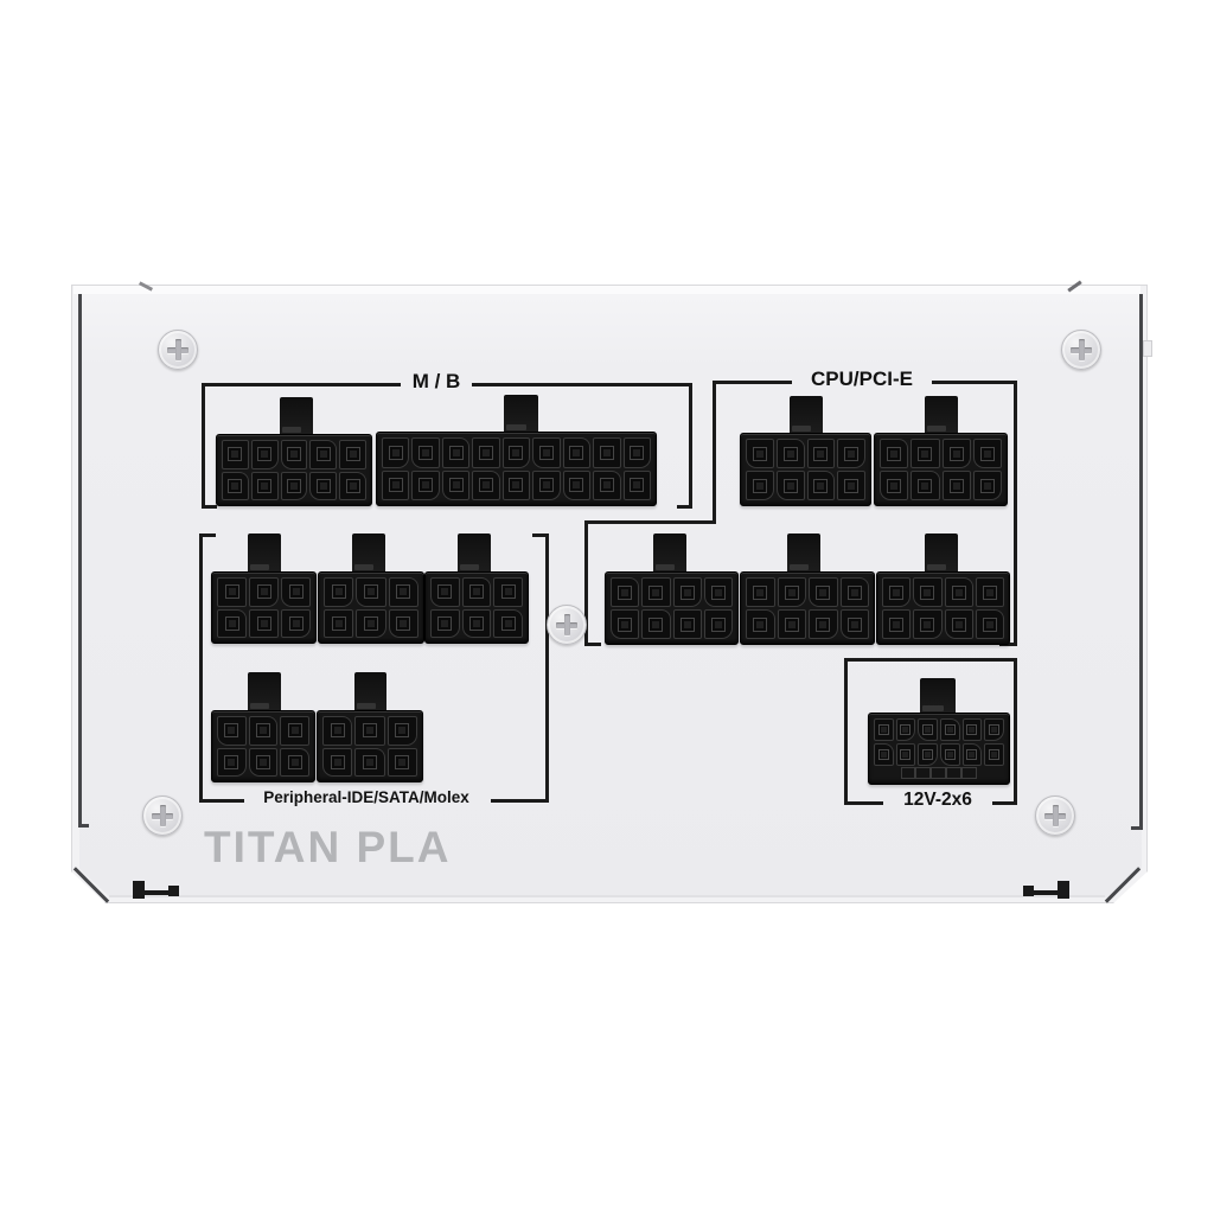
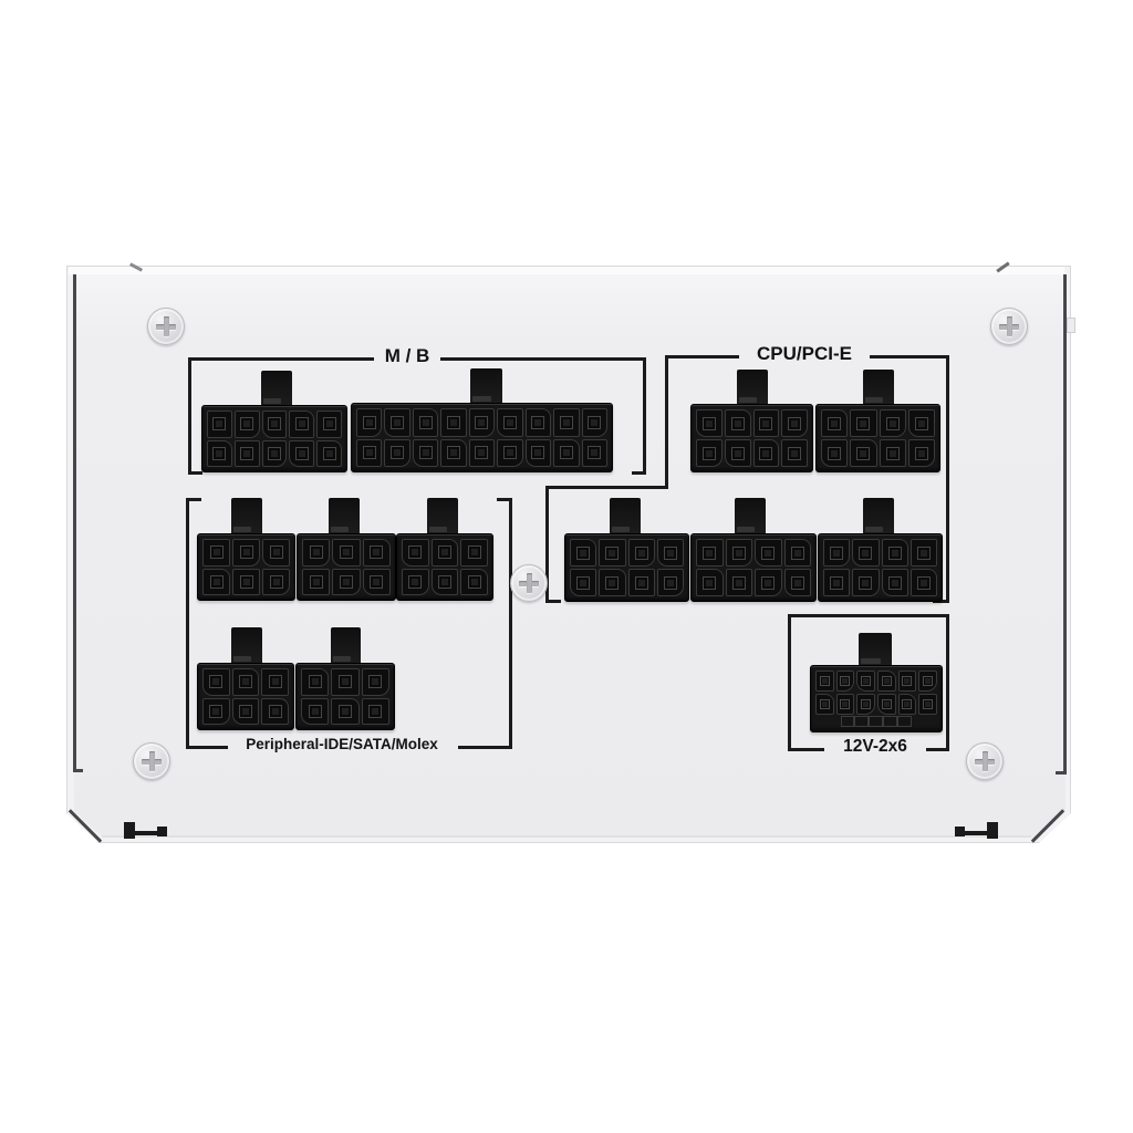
  M / B
  CPU/PCI-E
  Peripheral-IDE/SATA/Molex
  12V-2x6
- TITAN PLA
